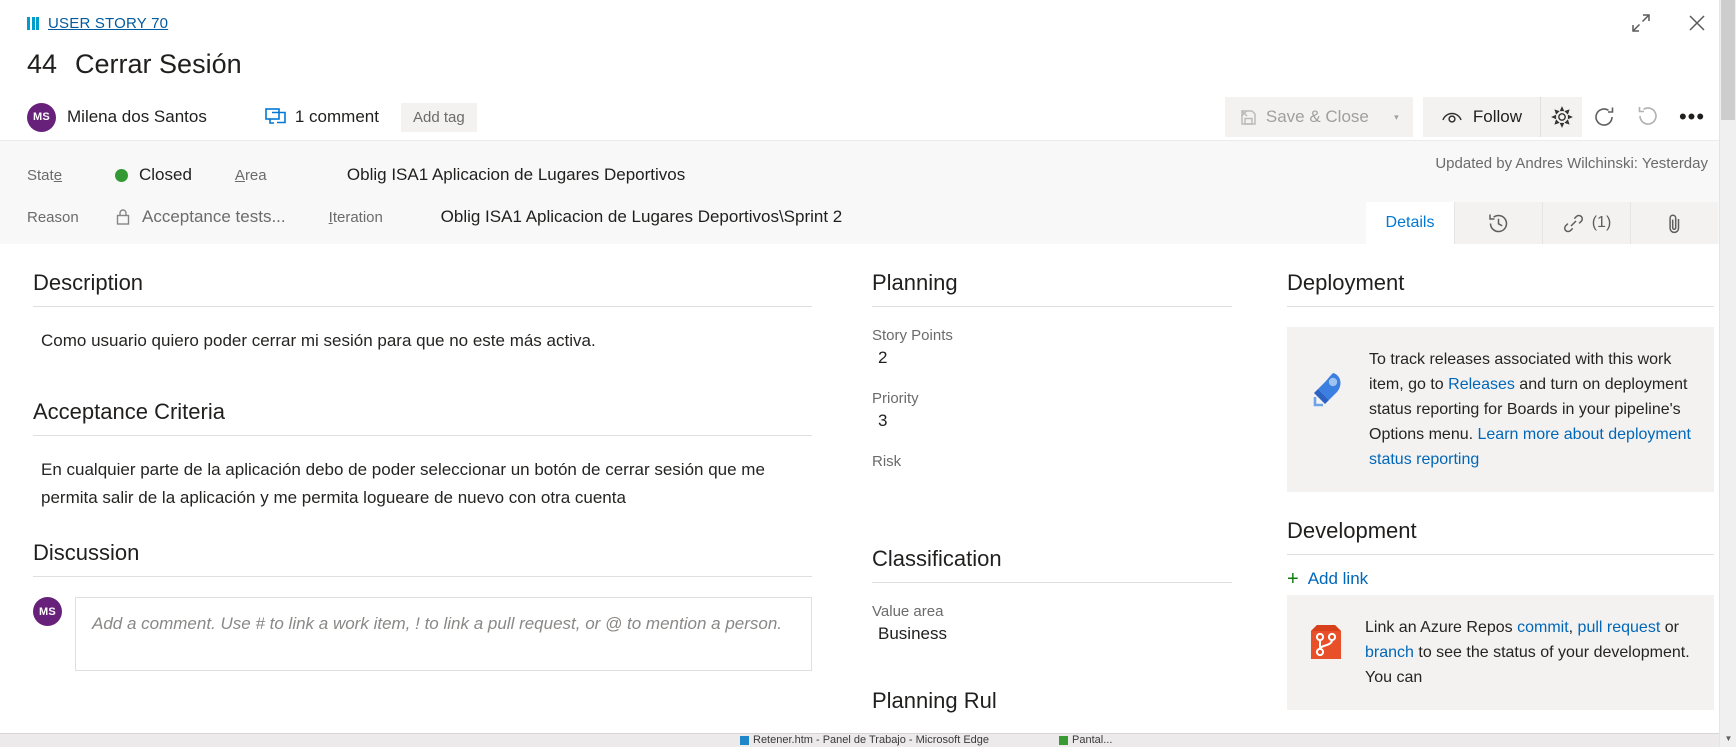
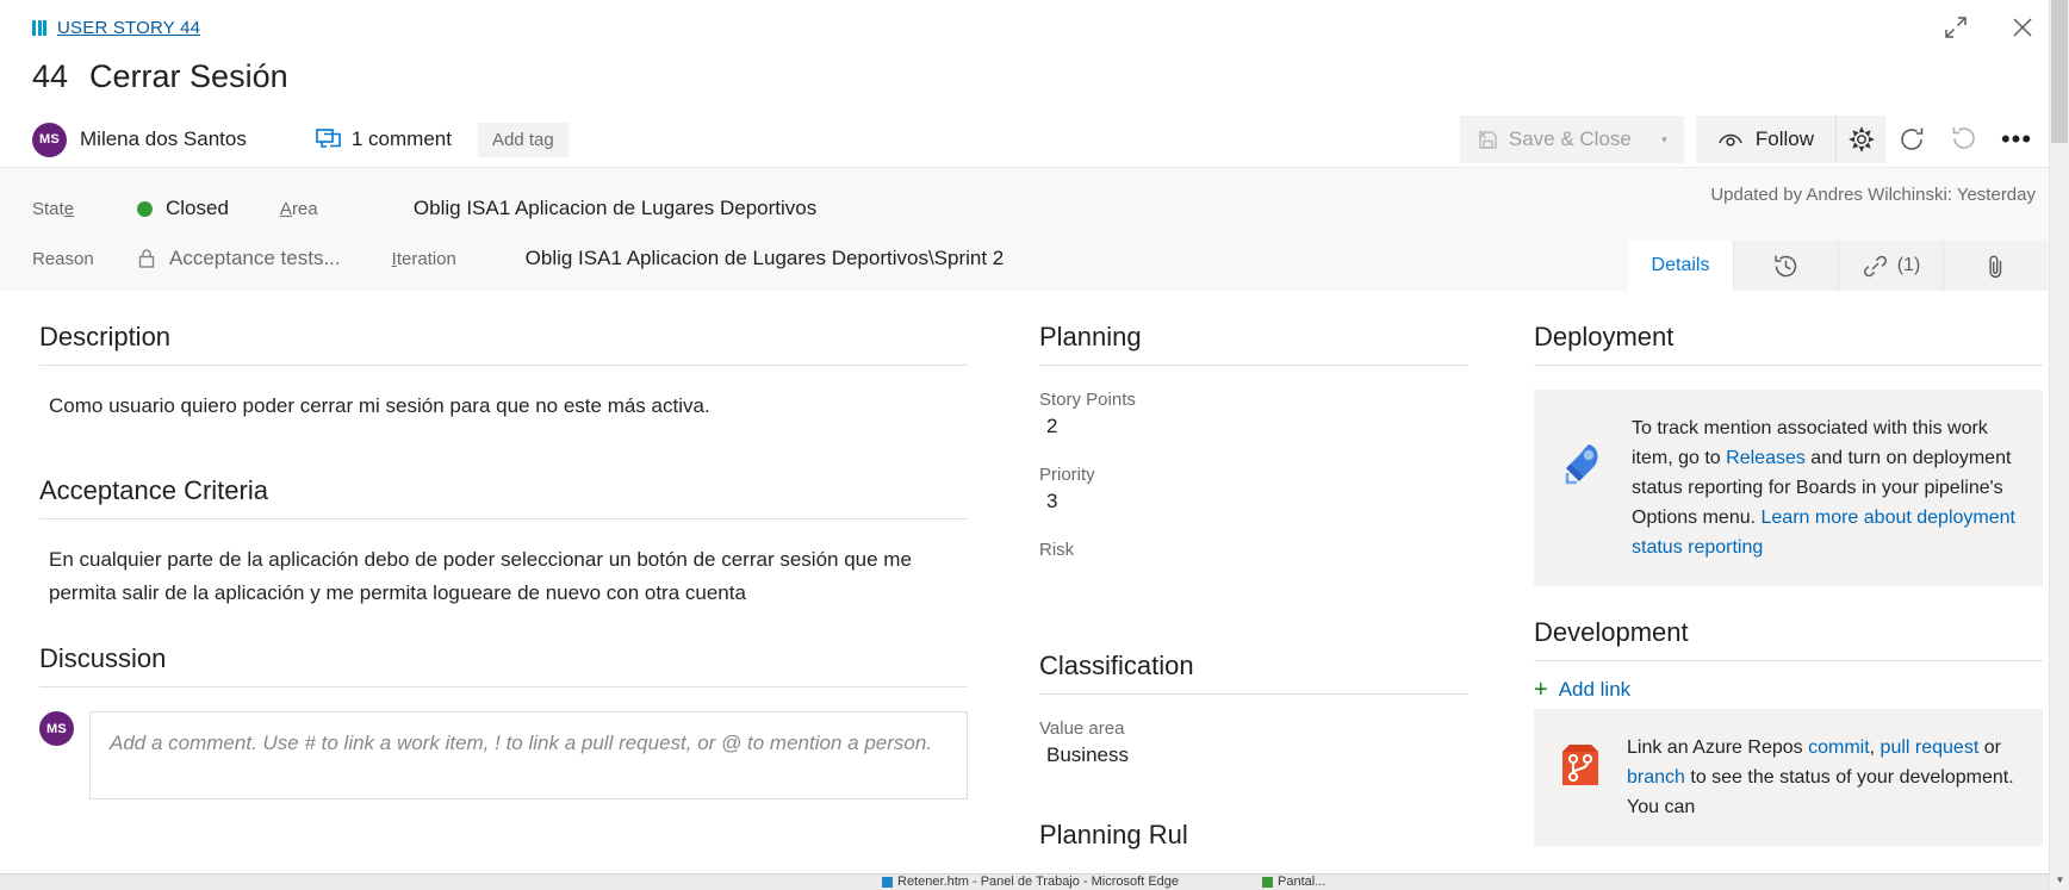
- USER STORY 70
+ USER STORY 44
  44
  Cerrar Sesión
  MS
  Milena dos Santos
  1 comment
  Add tag
  Save & Close
  ▾
  Follow
  •••
  Updated by Andres Wilchinski: Yesterday
  State
  Closed
  Area
  Oblig ISA1 Aplicacion de Lugares Deportivos
  Reason
  Acceptance tests...
  Iteration
  Oblig ISA1 Aplicacion de Lugares Deportivos\Sprint 2
  Details
  (1)
  Description
  Como usuario quiero poder cerrar mi sesión para que no este más activa.
  Acceptance Criteria
  En cualquier parte de la aplicación debo de poder seleccionar un botón de cerrar sesión que me permita salir de la aplicación y me permita logueare de nuevo con otra cuenta
  Discussion
  MS
  Add a comment. Use # to link a work item, ! to link a pull request, or @ to mention a person.
  Planning
  Story Points
  2
  Priority
  3
  Risk
  Classification
  Value area
  Business
  Planning Rul
  Deployment
- To track releases associated with this work item, go to Releases and turn on deployment status reporting for Boards in your pipeline's Options menu. Learn more about deployment status reporting
+ To track mention associated with this work item, go to Releases and turn on deployment status reporting for Boards in your pipeline's Options menu. Learn more about deployment status reporting
  Development
  +
  Add link
  Link an Azure Repos commit, pull request or branch to see the status of your development. You can
  Retener.htm - Panel de Trabajo - Microsoft Edge
  Pantal...
  ▼
